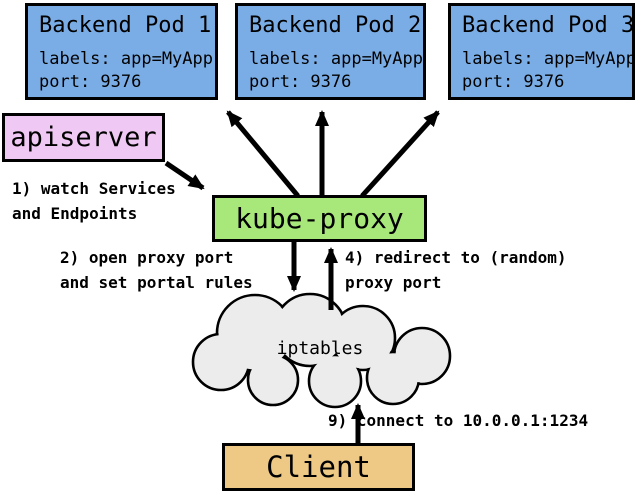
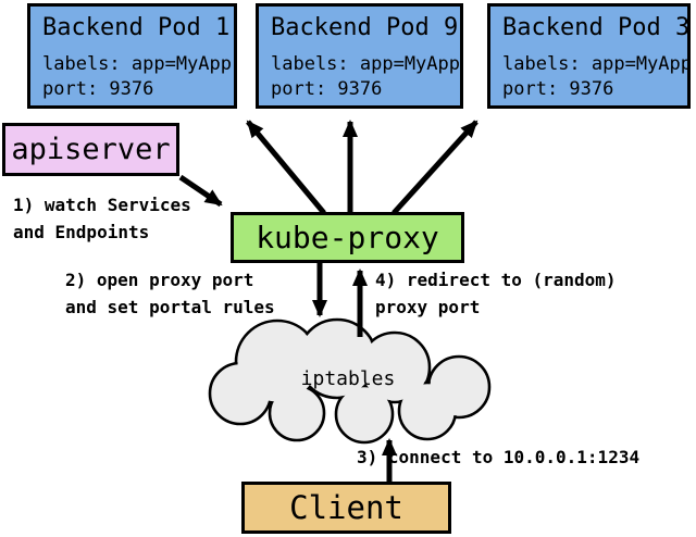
  Backend Pod 1
  labels: app=MyApp
  port: 9376
- Backend Pod 2
+ Backend Pod 9
  labels: app=MyApp
  port: 9376
  Backend Pod 3
  labels: app=MyApp
  port: 9376
  apiserver
  kube-proxy
  Client
  iptables
  1) watch Services
  and Endpoints
  2) open proxy port
  and set portal rules
- 9) connect to 10.0.0.1:1234
+ 3) connect to 10.0.0.1:1234
  4) redirect to (random)
  proxy port
